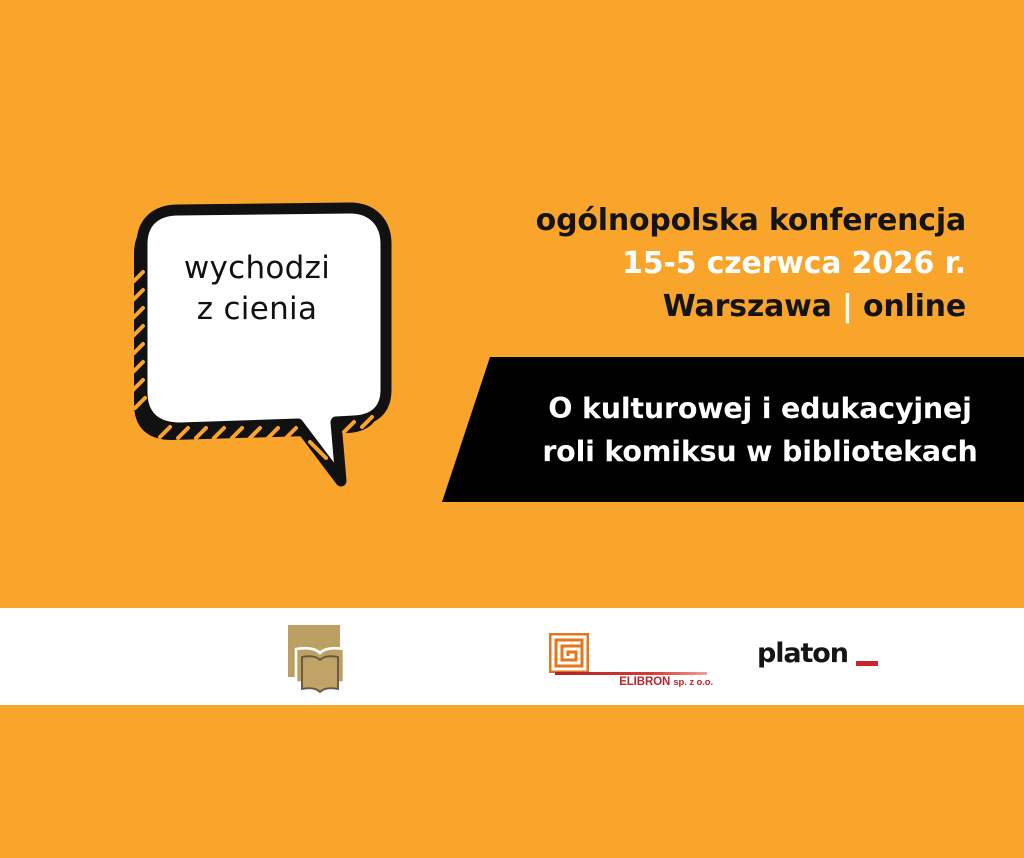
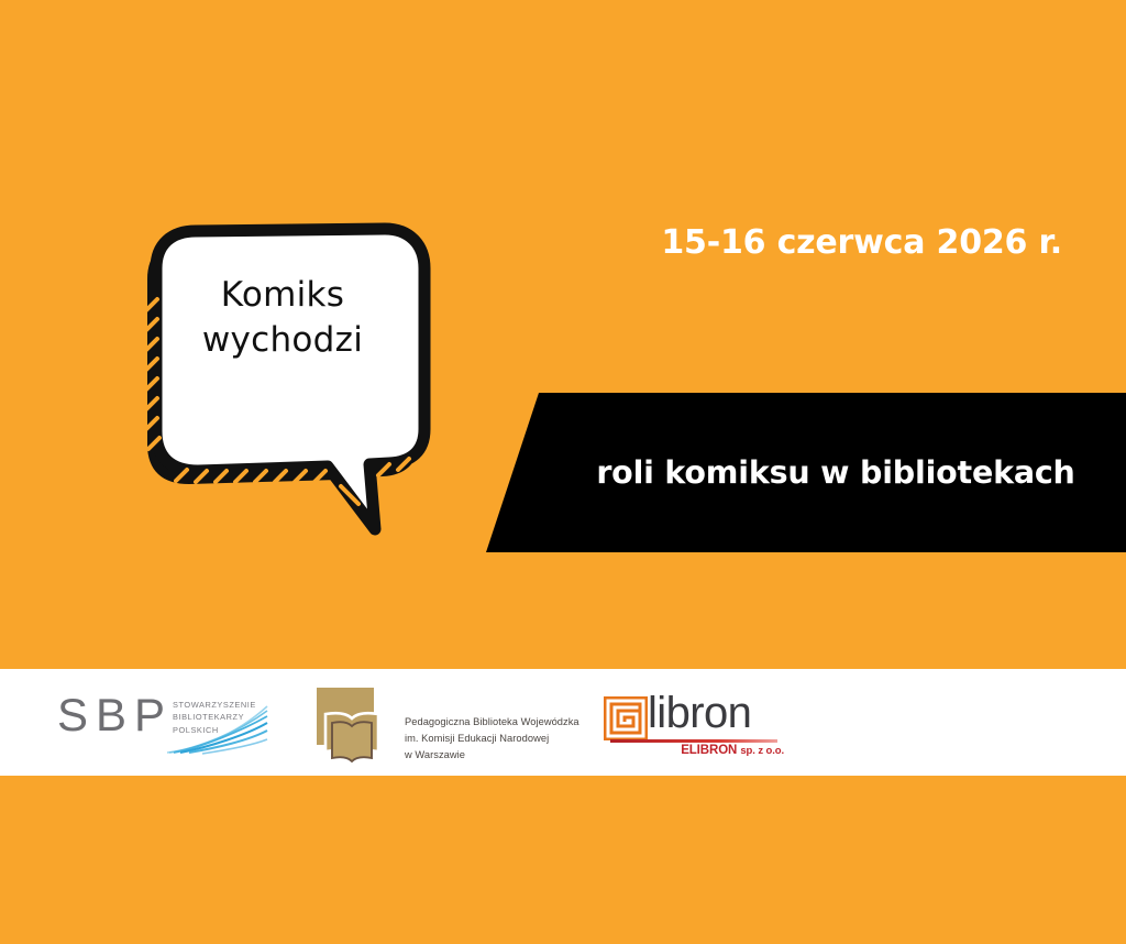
+ Komiks
  wychodzi
- z cienia
- ogólnopolska konferencja
- 15-5 czerwca 2026 r.
+ 15-16 czerwca 2026 r.
- Warszawa | online
- O kulturowej i edukacyjnej
  roli komiksu w bibliotekach
+ SBP
+ STOWARZYSZENIE
+ BIBLIOTEKARZY
+ POLSKICH
+ Pedagogiczna Biblioteka Wojewódzka
+ im. Komisji Edukacji Narodowej
+ w Warszawie
+ libron
  ELIBRON sp. z o.o.
- platon
